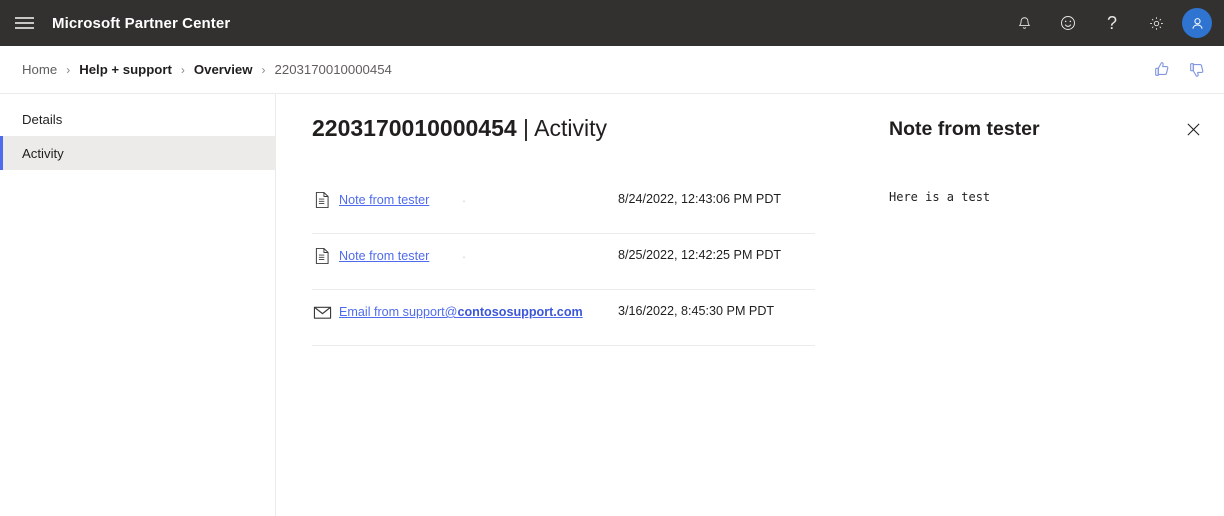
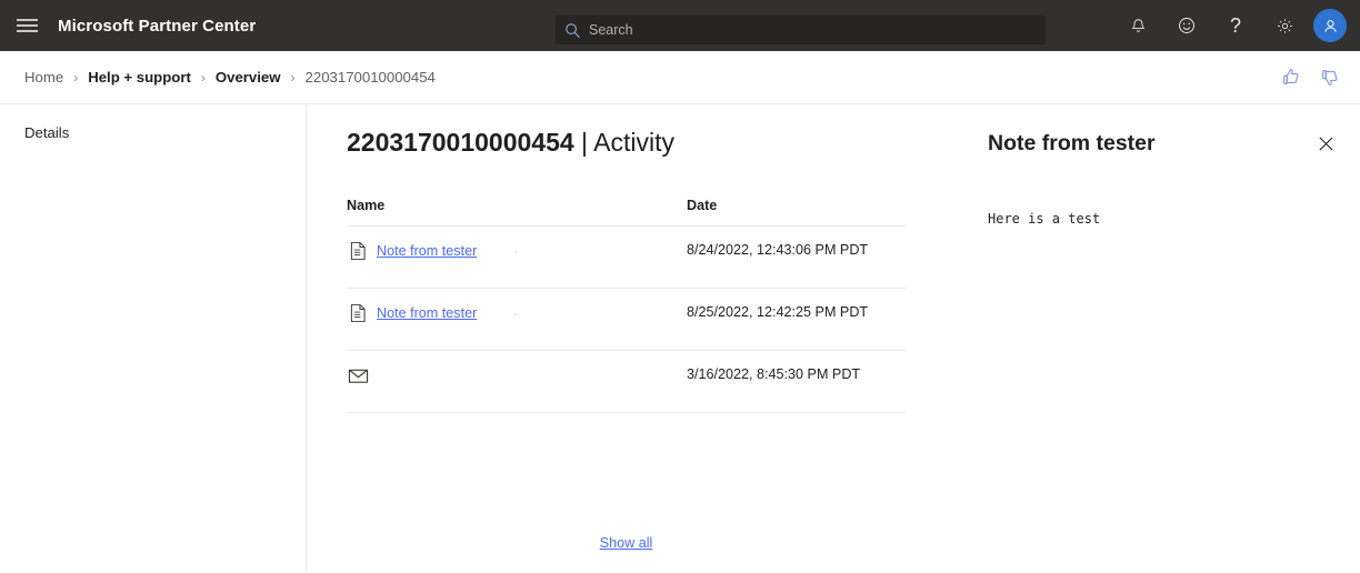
  Microsoft Partner Center
+ Search
  ?
  Home
  ›
  Help + support
  ›
  Overview
  ›
  2203170010000454
  Details
- Activity
  2203170010000454 | Activity
+ Name
+ Date
  Note from tester
  .
  8/24/2022, 12:43:06 PM PDT
  Note from tester
  .
  8/25/2022, 12:42:25 PM PDT
- Email from support@contososupport.com
  3/16/2022, 8:45:30 PM PDT
+ Show all
  Note from tester
  Here is a test
